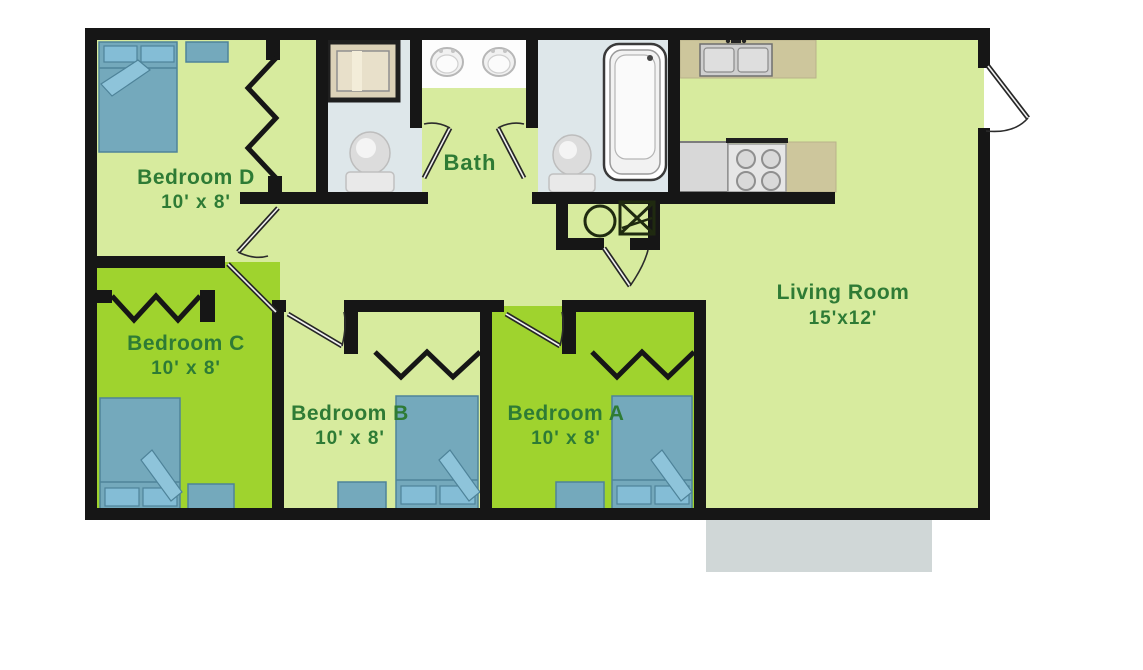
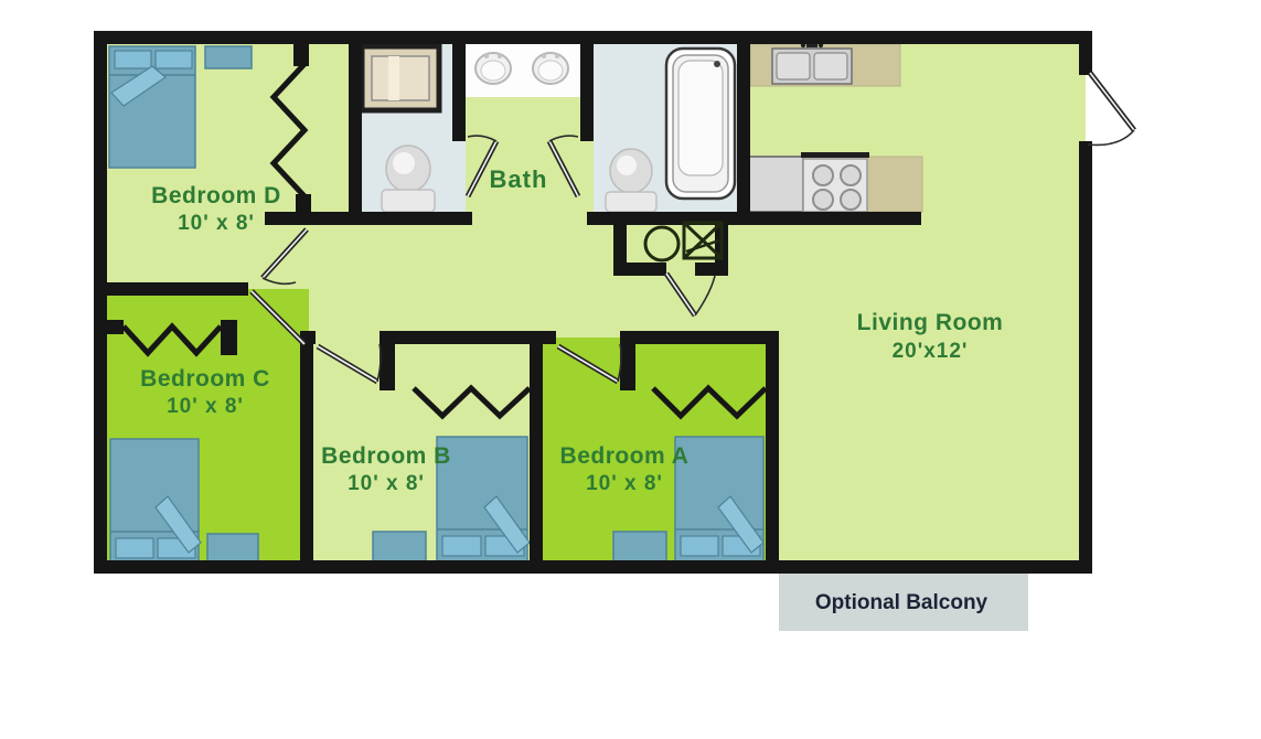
  Bedroom D
  10' x 8'
  Bedroom C
  10' x 8'
  Bedroom B
  10' x 8'
  Bedroom A
  10' x 8'
  Bath
  Living Room
- 15'x12'
+ 20'x12'
+ Optional Balcony
